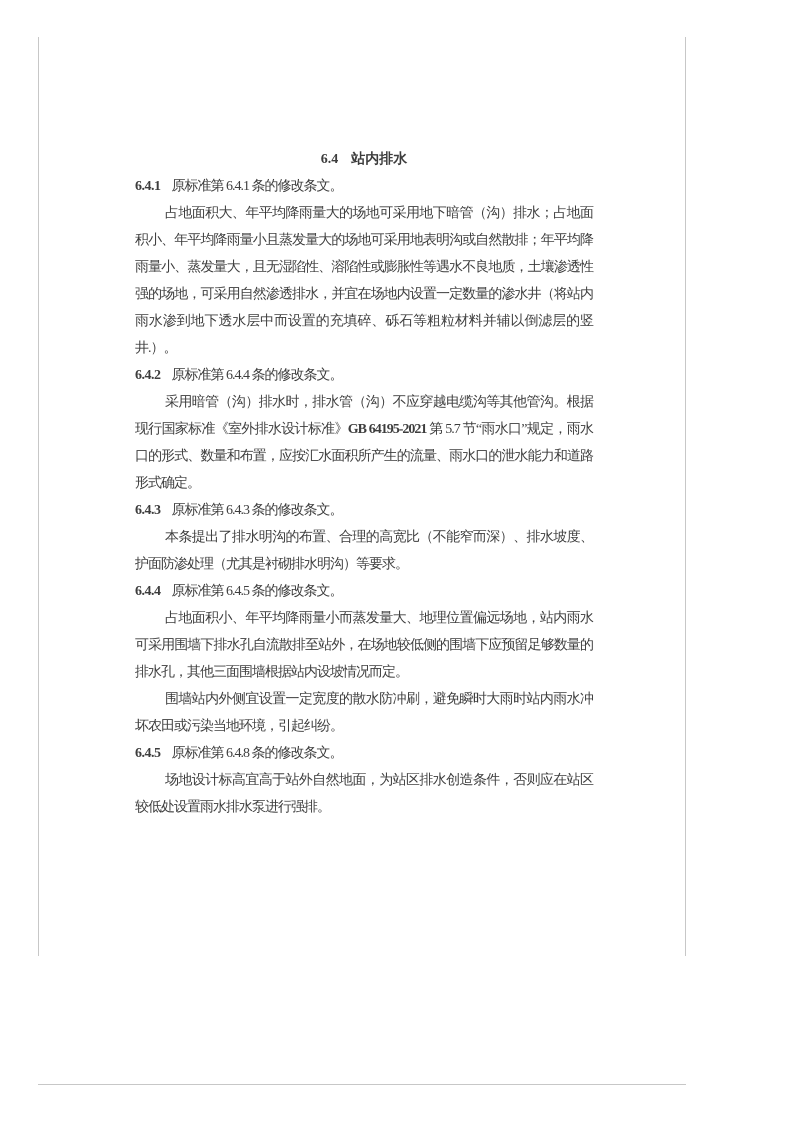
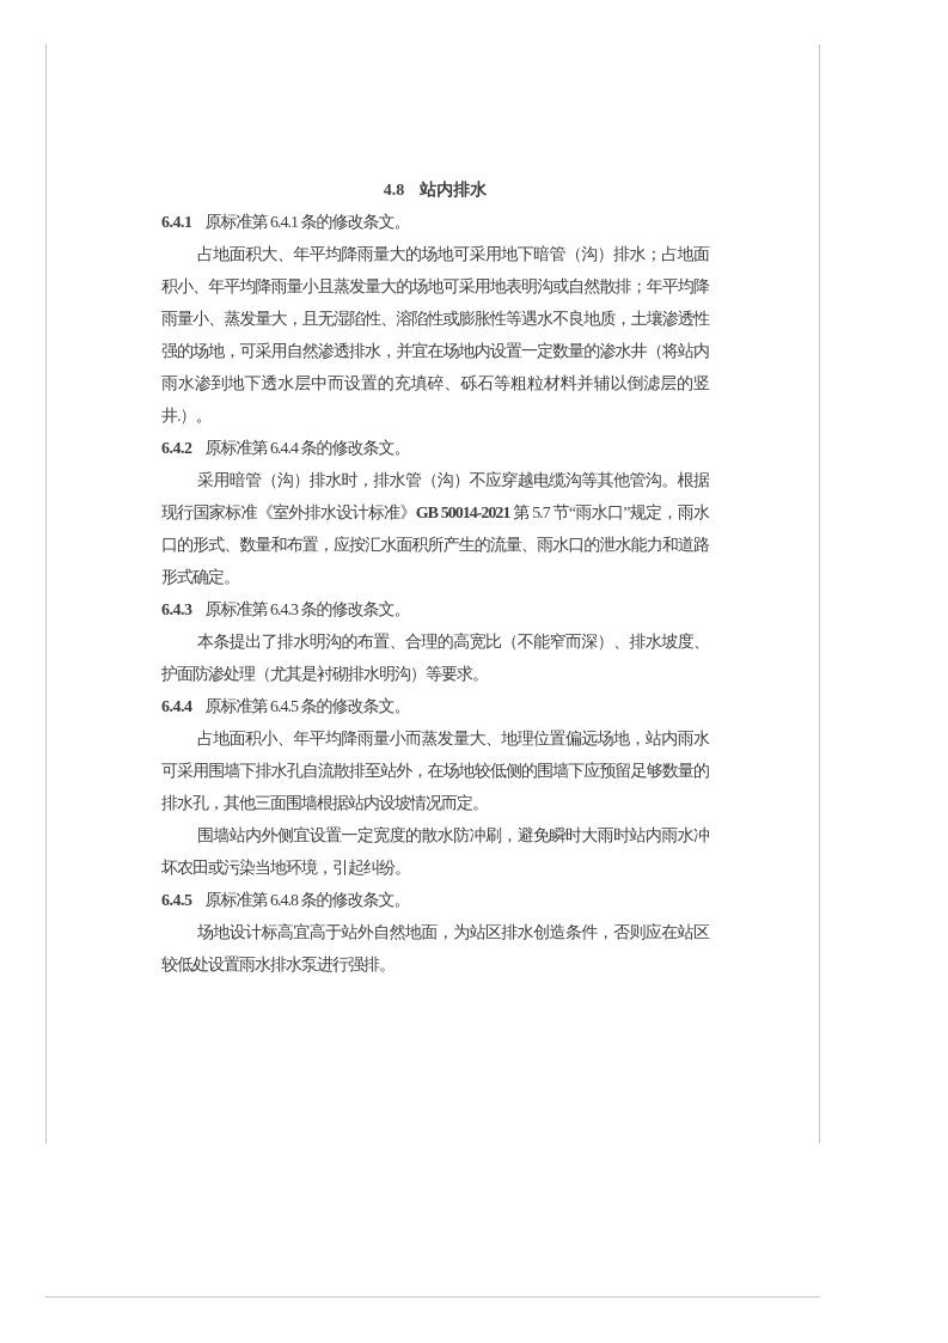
- 6.4 站内排水
+ 4.8 站内排水
  6.4.1 原标准第 6.4.1 条的修改条文。
  占地面积大、年平均降雨量大的场地可采用地下暗管（沟）排水；占地面积小、年平均降雨量小且蒸发量大的场地可采用地表明沟或自然散排；年平均降雨量小、蒸发量大，且无湿陷性、溶陷性或膨胀性等遇水不良地质，土壤渗透性强的场地，可采用自然渗透排水，并宜在场地内设置一定数量的渗水井（将站内雨水渗到地下透水层中而设置的充填碎、砾石等粗粒材料并辅以倒滤层的竖井.）。
  6.4.2 原标准第 6.4.4 条的修改条文。
- 采用暗管（沟）排水时，排水管（沟）不应穿越电缆沟等其他管沟。根据现行国家标准《室外排水设计标准》GB 64195-2021 第 5.7 节“雨水口”规定，雨水口的形式、数量和布置，应按汇水面积所产生的流量、雨水口的泄水能力和道路形式确定。
+ 采用暗管（沟）排水时，排水管（沟）不应穿越电缆沟等其他管沟。根据现行国家标准《室外排水设计标准》GB 50014-2021 第 5.7 节“雨水口”规定，雨水口的形式、数量和布置，应按汇水面积所产生的流量、雨水口的泄水能力和道路形式确定。
  6.4.3 原标准第 6.4.3 条的修改条文。
  本条提出了排水明沟的布置、合理的高宽比（不能窄而深）、排水坡度、护面防渗处理（尤其是衬砌排水明沟）等要求。
  6.4.4 原标准第 6.4.5 条的修改条文。
  占地面积小、年平均降雨量小而蒸发量大、地理位置偏远场地，站内雨水可采用围墙下排水孔自流散排至站外，在场地较低侧的围墙下应预留足够数量的排水孔，其他三面围墙根据站内设坡情况而定。
  围墙站内外侧宜设置一定宽度的散水防冲刷，避免瞬时大雨时站内雨水冲坏农田或污染当地环境，引起纠纷。
  6.4.5 原标准第 6.4.8 条的修改条文。
  场地设计标高宜高于站外自然地面，为站区排水创造条件，否则应在站区较低处设置雨水排水泵进行强排。
